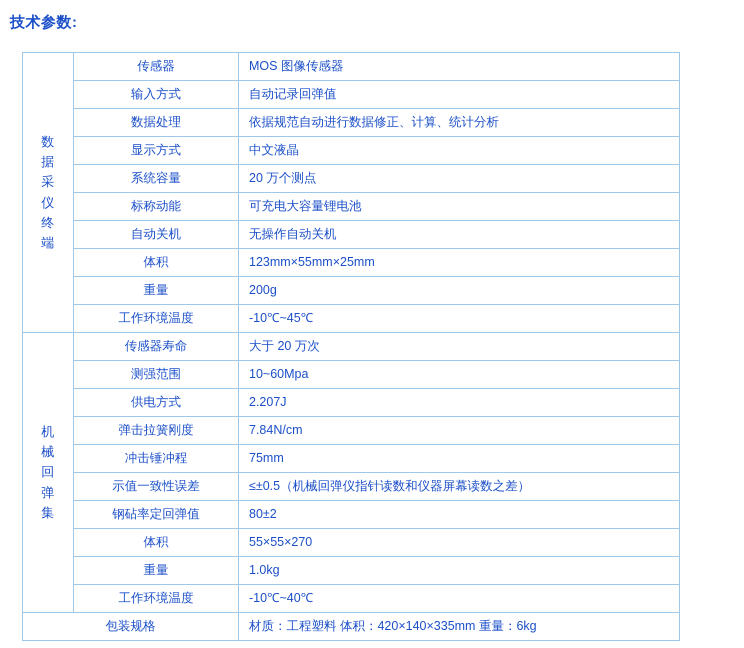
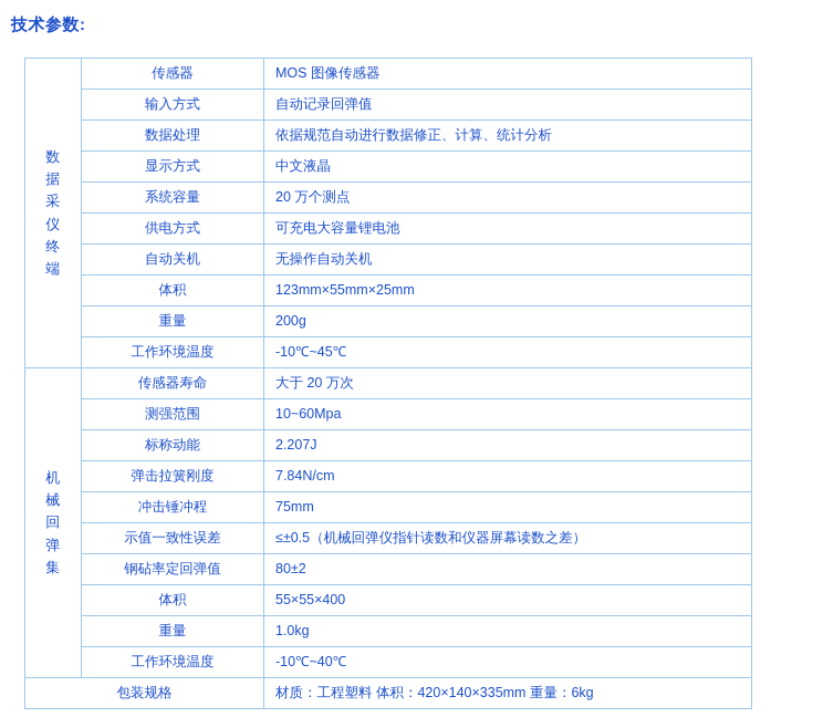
  技术参数:
  数 据 采 仪 终 端	传感器	MOS 图像传感器
  输入方式	自动记录回弹值
  数据处理	依据规范自动进行数据修正、计算、统计分析
  显示方式	中文液晶
  系统容量	20 万个测点
- 标称动能	可充电大容量锂电池
+ 供电方式	可充电大容量锂电池
  自动关机	无操作自动关机
  体积	123mm×55mm×25mm
  重量	200g
  工作环境温度	-10℃~45℃
  机 械 回 弹 集	传感器寿命	大于 20 万次
  测强范围	10~60Mpa
- 供电方式	2.207J
+ 标称动能	2.207J
  弹击拉簧刚度	7.84N/cm
  冲击锤冲程	75mm
  示值一致性误差	≤±0.5（机械回弹仪指针读数和仪器屏幕读数之差）
  钢砧率定回弹值	80±2
- 体积	55×55×270
+ 体积	55×55×400
  重量	1.0kg
  工作环境温度	-10℃~40℃
  包装规格	材质：工程塑料 体积：420×140×335mm 重量：6kg
